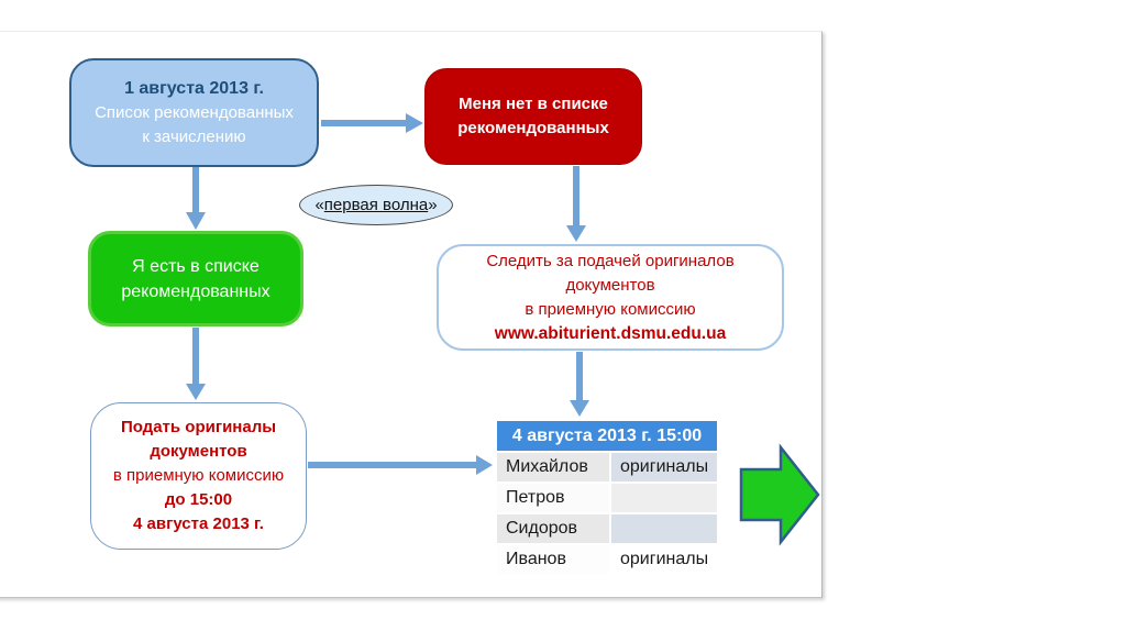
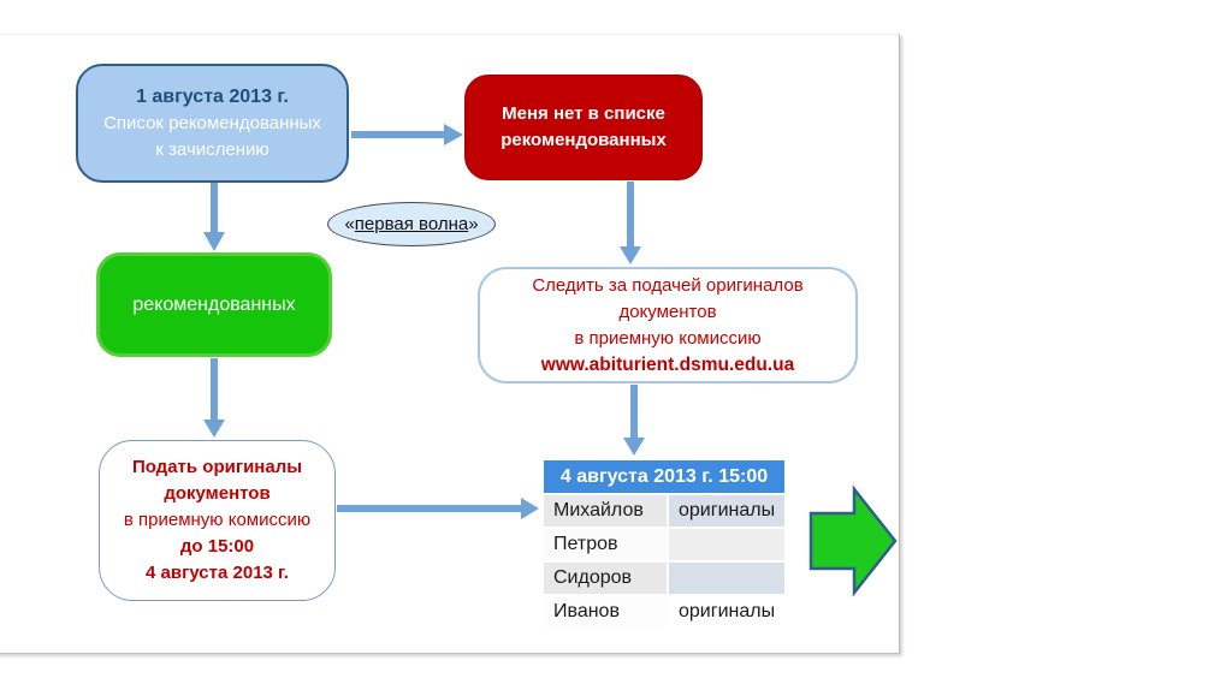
  1 августа 2013 г.
  Список рекомендованных
  к зачислению
  Меня нет в списке
  рекомендованных
  «
  первая волна
  »
- Я есть в списке
  рекомендованных
  Следить за подачей оригиналов
  документов
  в приемную комиссию
  www.abiturient.dsmu.edu.ua
  Подать оригиналы
  документов
  в приемную комиссию
  до 15:00
  4 августа 2013 г.
  4 августа 2013 г. 15:00
  Михайлов	оригиналы
  Петров
  Сидоров
  Иванов	оригиналы
